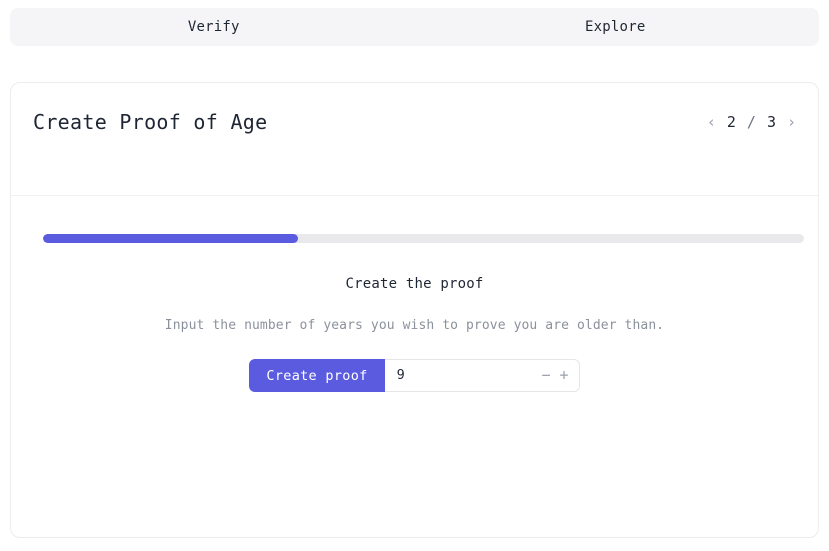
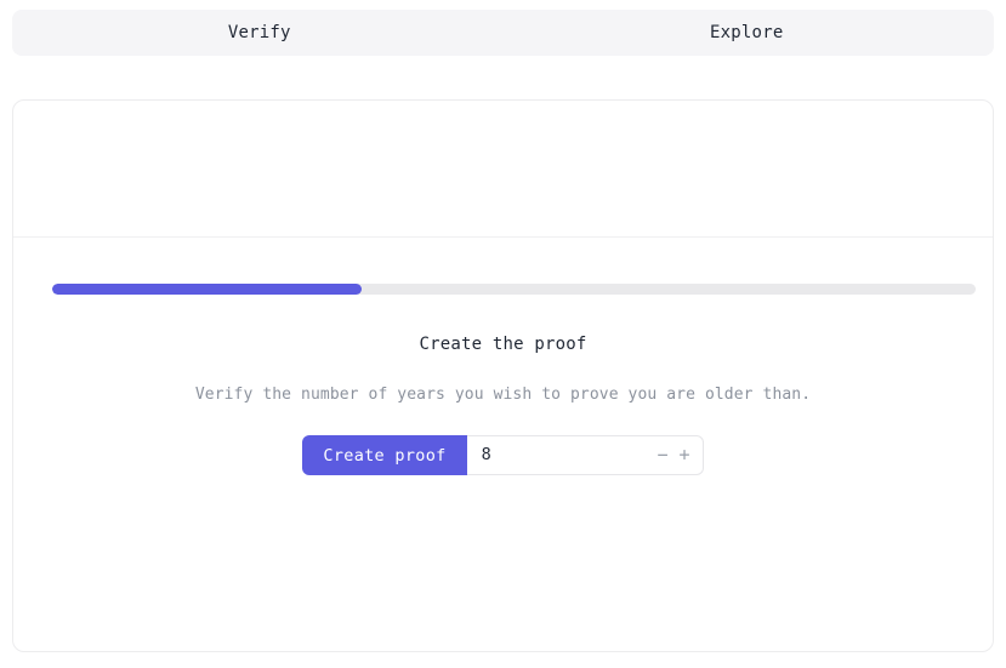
  Verify
  Explore
- Create Proof of Age
- ‹
- 2
- /
- 3
- ›
  Create the proof
- Input the number of years you wish to prove you are older than.
+ Verify the number of years you wish to prove you are older than.
  Create proof
- 9
+ 8
  −
  +
